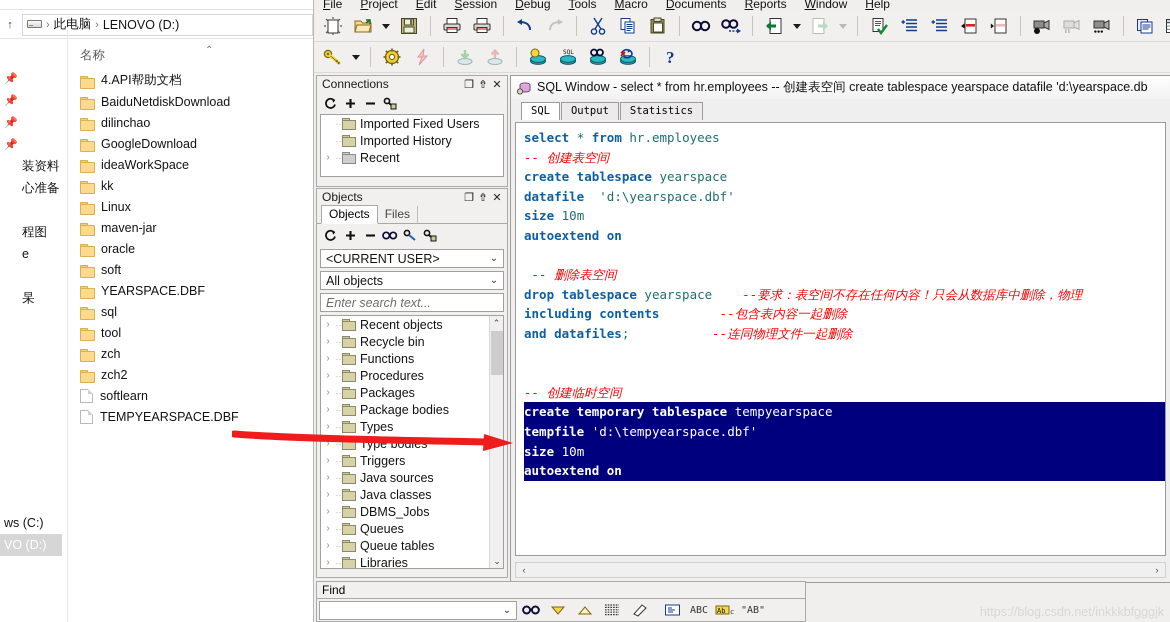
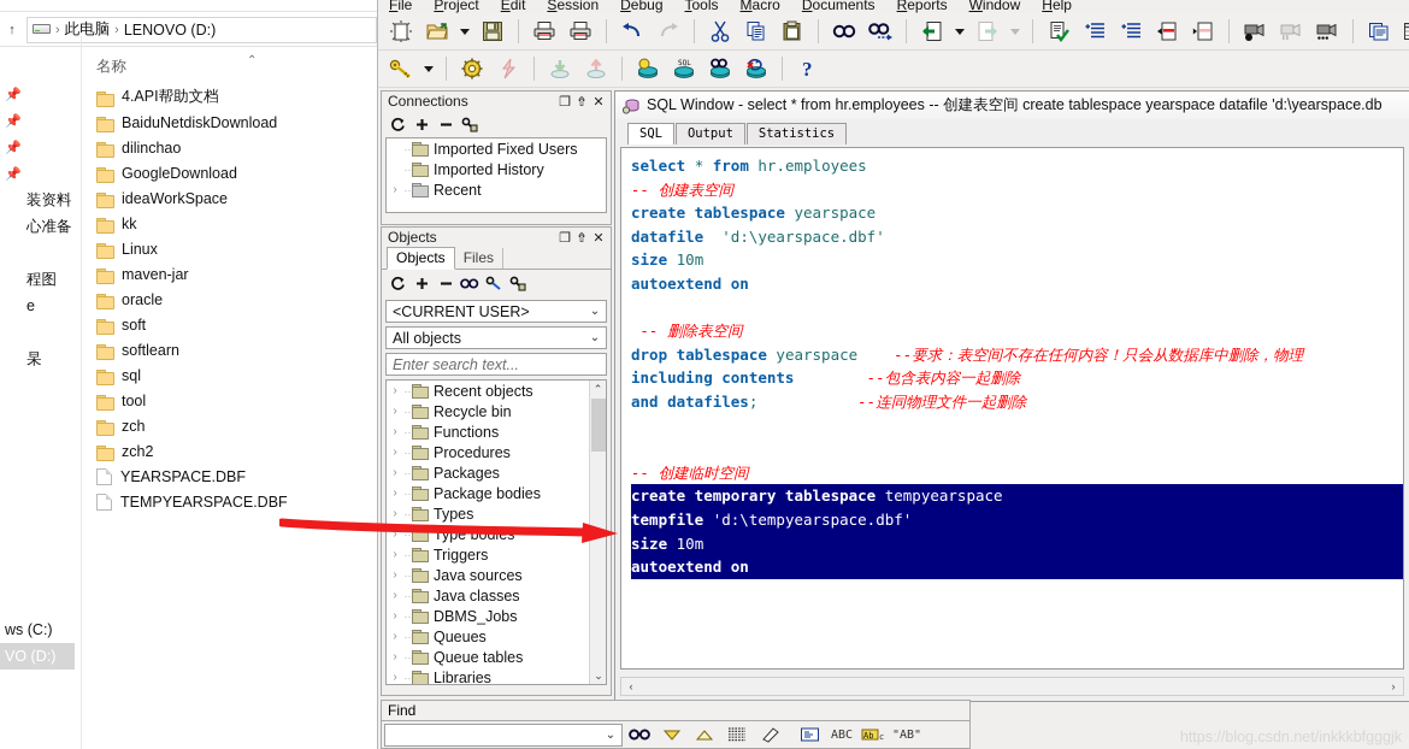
  ↑
  ›
  此电脑
  ›
  LENOVO (D:)
  名称
  ⌃
  📌
  📌
  📌
  📌
  装资料
  心准备
  程图
  e
  杲
  ws (C:)
  VO (D:)
  4.API帮助文档
  BaiduNetdiskDownload
  dilinchao
  GoogleDownload
  ideaWorkSpace
  kk
  Linux
  maven-jar
  oracle
  soft
- YEARSPACE.DBF
+ softlearn
  sql
  tool
  zch
  zch2
- softlearn
+ YEARSPACE.DBF
  TEMPYEARSPACE.DBF
  File
  Project
  Edit
  Session
  Debug
  Tools
  Macro
  Documents
  Reports
  Window
  Help
  ?
  Connections
  ❐
  ⇮
  ✕
  ··
  Imported Fixed Users
  ··
  Imported History
  ›
  ··
  Recent
  Objects
  ❐
  ⇮
  ✕
  Objects
  Files
  <CURRENT USER>
  ⌄
  All objects
  ⌄
  Enter search text...
  ›
  ··
  Recent objects
  ›
  ··
  Recycle bin
  ›
  ··
  Functions
  ›
  ··
  Procedures
  ›
  ··
  Packages
  ›
  ··
  Package bodies
  ›
  ··
  Types
  ›
  ··
  ›
  ··
  Triggers
  ›
  ··
  Java sources
  ›
  ··
  Java classes
  ›
  ··
  DBMS_Jobs
  ›
  ··
  Queues
  ›
  ··
  Queue tables
  ›
  ··
  Libraries
  ⌃
  ⌄
  SQL Window - select * from hr.employees -- 创建表空间 create tablespace yearspace datafile 'd:\yearspace.db
  SQL
  Output
  Statistics
  select * from hr.employees
  -- 创建表空间
  create tablespace yearspace
  datafile 'd:\yearspace.dbf'
  size 10m
  autoextend on
  -- 删除表空间
  drop tablespace yearspace --要求：表空间不存在任何内容！只会从数据库中删除，物理
  including contents --包含表内容一起删除
  and datafiles; --连同物理文件一起删除
  -- 创建临时空间
  create temporary tablespace tempyearspace
  tempfile 'd:\tempyearspace.dbf'
  size 10m
  autoextend on
  ‹
  ›
  Find
  ⌄
  ABC
  Ab
  c
  "AB"
  https://blog.csdn.net/inkkkbfgggjk
